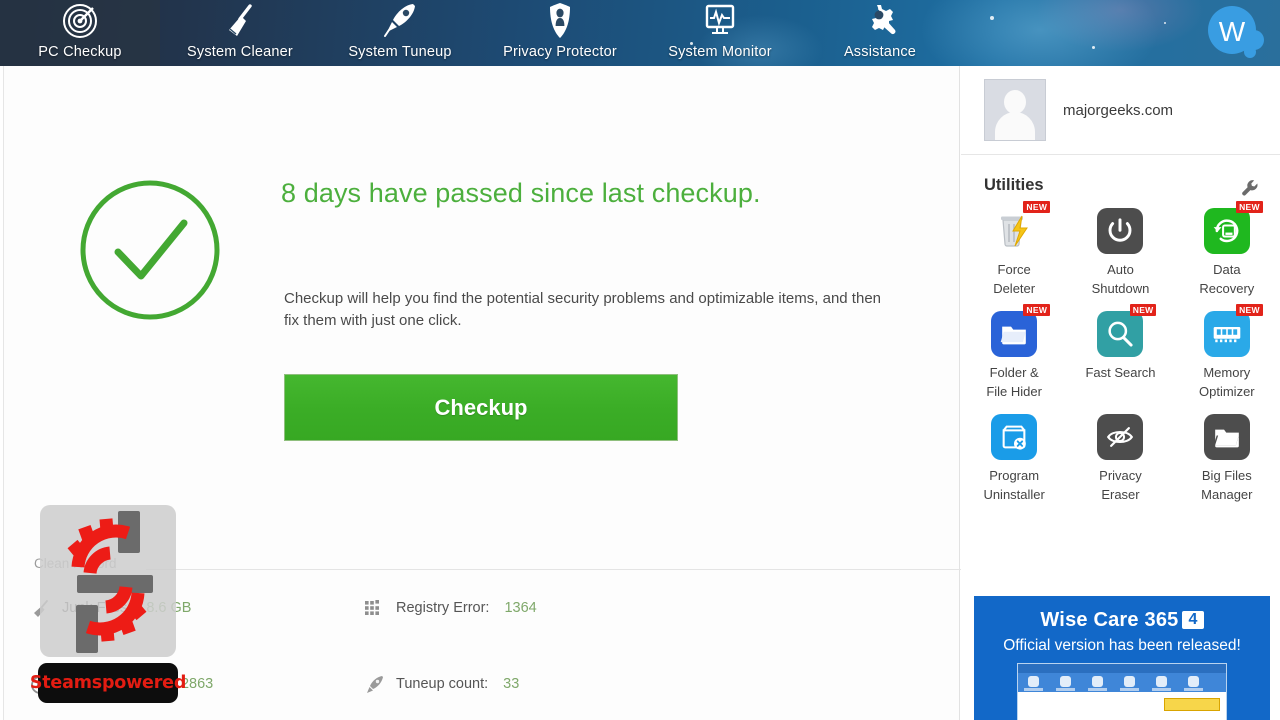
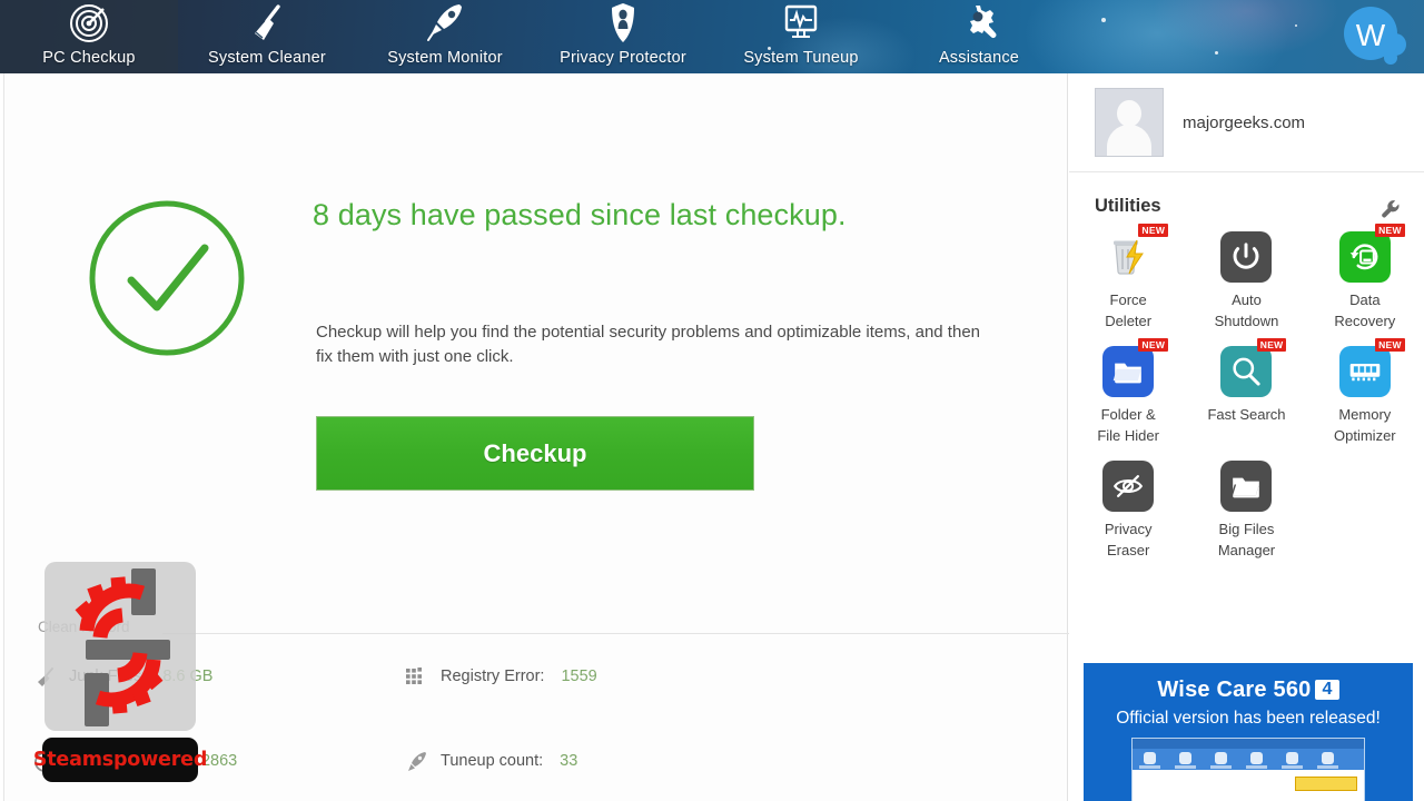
  PC Checkup
  System Cleaner
- System Tuneup
+ System Monitor
  Privacy Protector
- System Monitor
+ System Tuneup
  Assistance
  W
  8 days have passed since last checkup.
  Checkup will help you find the potential security problems and optimizable items, and then fix them with just one click.
  Checkup
  8.6 GB
  Registry Error:
- 1364
+ 1559
  2863
  Tuneup count:
  33
  majorgeeks.com
  Utilities
  NEW
  Force
  Deleter
  Auto
  Shutdown
  NEW
  Data
  Recovery
  NEW
  Folder &
  File Hider
  NEW
  Fast Search
  NEW
  Memory
  Optimizer
- Program
- Uninstaller
  Privacy
  Eraser
  Big Files
  Manager
- Wise Care 365 4
+ Wise Care 560 4
  Official version has been released!
  Steamspowered
